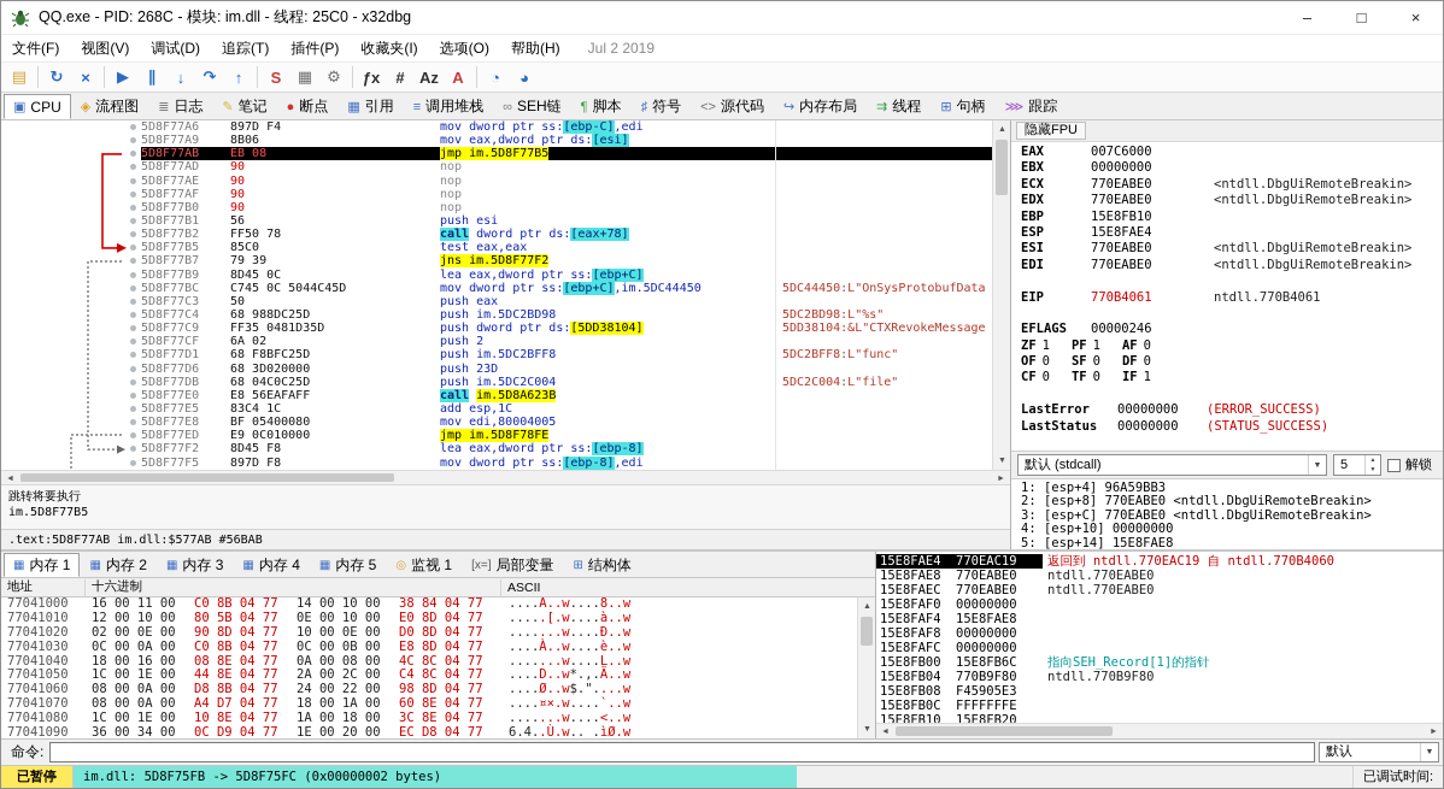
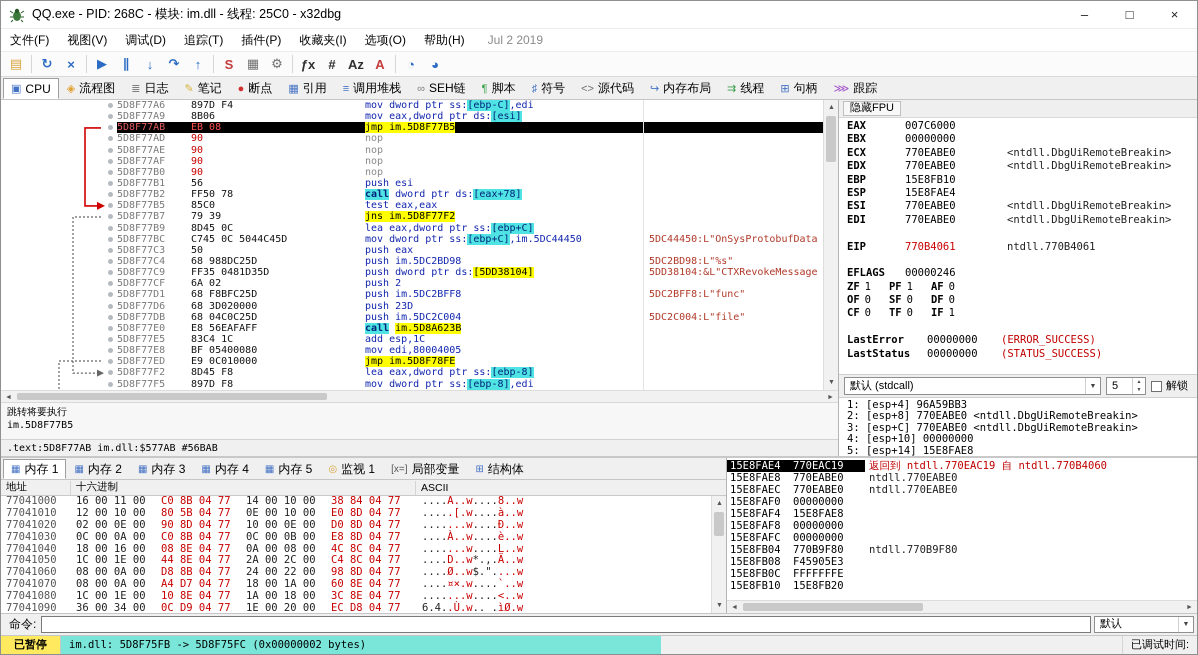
  QQ.exe - PID: 268C - 模块: im.dll - 线程: 25C0 - x32dbg
  –
  □
  ×
  文件(F)
  视图(V)
  调试(D)
  追踪(T)
  插件(P)
  收藏夹(I)
  选项(O)
  帮助(H)
  Jul 2 2019
  ▤
  ↻
  ×
  ▶
  ∥
  ↓
  ↷
  ↑
  S
  ▦
  ⚙
  ƒx
  #
  Az
  A
  ◔
  ◕
  ▣
  CPU
  ◈
  流程图
  ≣
  日志
  ✎
  笔记
  ●
  断点
  ▦
  引用
  ≡
  调用堆栈
  ∞
  SEH链
  ¶
  脚本
  ♯
  符号
  <>
  源代码
  ↪
  内存布局
  ⇉
  线程
  ⊞
  句柄
  ⋙
  跟踪
  5D8F77A6
  897D F4
  mov dword ptr ss:[ebp-C],edi
  5D8F77A9
  8B06
  mov eax,dword ptr ds:[esi]
  5D8F77AB
  EB 08
  jmp im.5D8F77B5
  5D8F77AD
  90
  nop
  5D8F77AE
  90
  nop
  5D8F77AF
  90
  nop
  5D8F77B0
  90
  nop
  5D8F77B1
  56
  push esi
  5D8F77B2
  FF50 78
  call dword ptr ds:[eax+78]
  5D8F77B5
  85C0
  test eax,eax
  5D8F77B7
  79 39
  jns im.5D8F77F2
  5D8F77B9
  8D45 0C
  lea eax,dword ptr ss:[ebp+C]
  5D8F77BC
  C745 0C 5044C45D
  mov dword ptr ss:[ebp+C],im.5DC44450
  5DC44450:L"OnSysProtobufData
  5D8F77C3
  50
  push eax
  5D8F77C4
  68 988DC25D
  push im.5DC2BD98
  5DC2BD98:L"%s"
  5D8F77C9
  FF35 0481D35D
  push dword ptr ds:[5DD38104]
  5DD38104:&L"CTXRevokeMessage
  5D8F77CF
  6A 02
  push 2
  5D8F77D1
  68 F8BFC25D
  push im.5DC2BFF8
  5DC2BFF8:L"func"
  5D8F77D6
  68 3D020000
  push 23D
  5D8F77DB
  68 04C0C25D
  push im.5DC2C004
  5DC2C004:L"file"
  5D8F77E0
  E8 56EAFAFF
  call im.5D8A623B
  5D8F77E5
  83C4 1C
  add esp,1C
  5D8F77E8
  BF 05400080
  mov edi,80004005
  5D8F77ED
  E9 0C010000
  jmp im.5D8F78FE
  5D8F77F2
  8D45 F8
  lea eax,dword ptr ss:[ebp-8]
  5D8F77F5
  897D F8
  mov dword ptr ss:[ebp-8],edi
  跳转将要执行
  im.5D8F77B5
  .text:5D8F77AB im.dll:$577AB #56BAB
  隐藏FPU
  EAX 007C6000
  EBX 00000000
  ECX 770EABE0
  <ntdll.DbgUiRemoteBreakin>
  EDX 770EABE0
  <ntdll.DbgUiRemoteBreakin>
  EBP 15E8FB10
  ESP 15E8FAE4
  ESI 770EABE0
  <ntdll.DbgUiRemoteBreakin>
  EDI 770EABE0
  <ntdll.DbgUiRemoteBreakin>
  EIP 770B4061
  ntdll.770B4061
  EFLAGS 00000246
  ZF 1 PF 1 AF 0
  OF 0 SF 0 DF 0
  CF 0 TF 0 IF 1
  LastError 00000000 (ERROR_SUCCESS)
  LastStatus 00000000 (STATUS_SUCCESS)
  默认 (stdcall)
  5
  解锁
  1: [esp+4] 96A59BB3
  2: [esp+8] 770EABE0 <ntdll.DbgUiRemoteBreakin>
  3: [esp+C] 770EABE0 <ntdll.DbgUiRemoteBreakin>
  4: [esp+10] 00000000
  5: [esp+14] 15E8FAE8
  ▦
  内存 1
  ▦
  内存 2
  ▦
  内存 3
  ▦
  内存 4
  ▦
  内存 5
  ◎
  监视 1
  [x=]
  局部变量
  ⊞
  结构体
  地址
  十六进制
  ASCII
  77041000
  16 00 11 00 C0 8B 04 77 14 00 10 00 38 84 04 77
  ....À..w....8..w
  77041010
  12 00 10 00 80 5B 04 77 0E 00 10 00 E0 8D 04 77
  .....[.w....à..w
  77041020
  02 00 0E 00 90 8D 04 77 10 00 0E 00 D0 8D 04 77
  .......w....Ð..w
  77041030
  0C 00 0A 00 C0 8B 04 77 0C 00 0B 00 E8 8D 04 77
  ....À..w....è..w
  77041040
  18 00 16 00 08 8E 04 77 0A 00 08 00 4C 8C 04 77
  .......w....L..w
  77041050
  1C 00 1E 00 44 8E 04 77 2A 00 2C 00 C4 8C 04 77
  ....D..w*.,.Ä..w
  77041060
  08 00 0A 00 D8 8B 04 77 24 00 22 00 98 8D 04 77
  ....Ø..w$."....w
  77041070
  08 00 0A 00 A4 D7 04 77 18 00 1A 00 60 8E 04 77
  ....¤×.w....`..w
  77041080
  1C 00 1E 00 10 8E 04 77 1A 00 18 00 3C 8E 04 77
  .......w....<..w
  77041090
  36 00 34 00 0C D9 04 77 1E 00 20 00 EC D8 04 77
  6.4..Ù.w.. .ìØ.w
  15E8FAE4
  770EAC19
  返回到 ntdll.770EAC19 自 ntdll.770B4060
  15E8FAE8
  770EABE0
  ntdll.770EABE0
  15E8FAEC
  770EABE0
  ntdll.770EABE0
  15E8FAF0
  00000000
  15E8FAF4
  15E8FAE8
  15E8FAF8
  00000000
  15E8FAFC
  00000000
- 15E8FB00
- 15E8FB6C
- 指向SEH_Record[1]的指针
  15E8FB04
  770B9F80
  ntdll.770B9F80
  15E8FB08
  F45905E3
  15E8FB0C
  FFFFFFFE
  15E8FB10
  15E8FB20
  命令:
  默认
  已暂停
  im.dll: 5D8F75FB -> 5D8F75FC (0x00000002 bytes)
  已调试时间:
